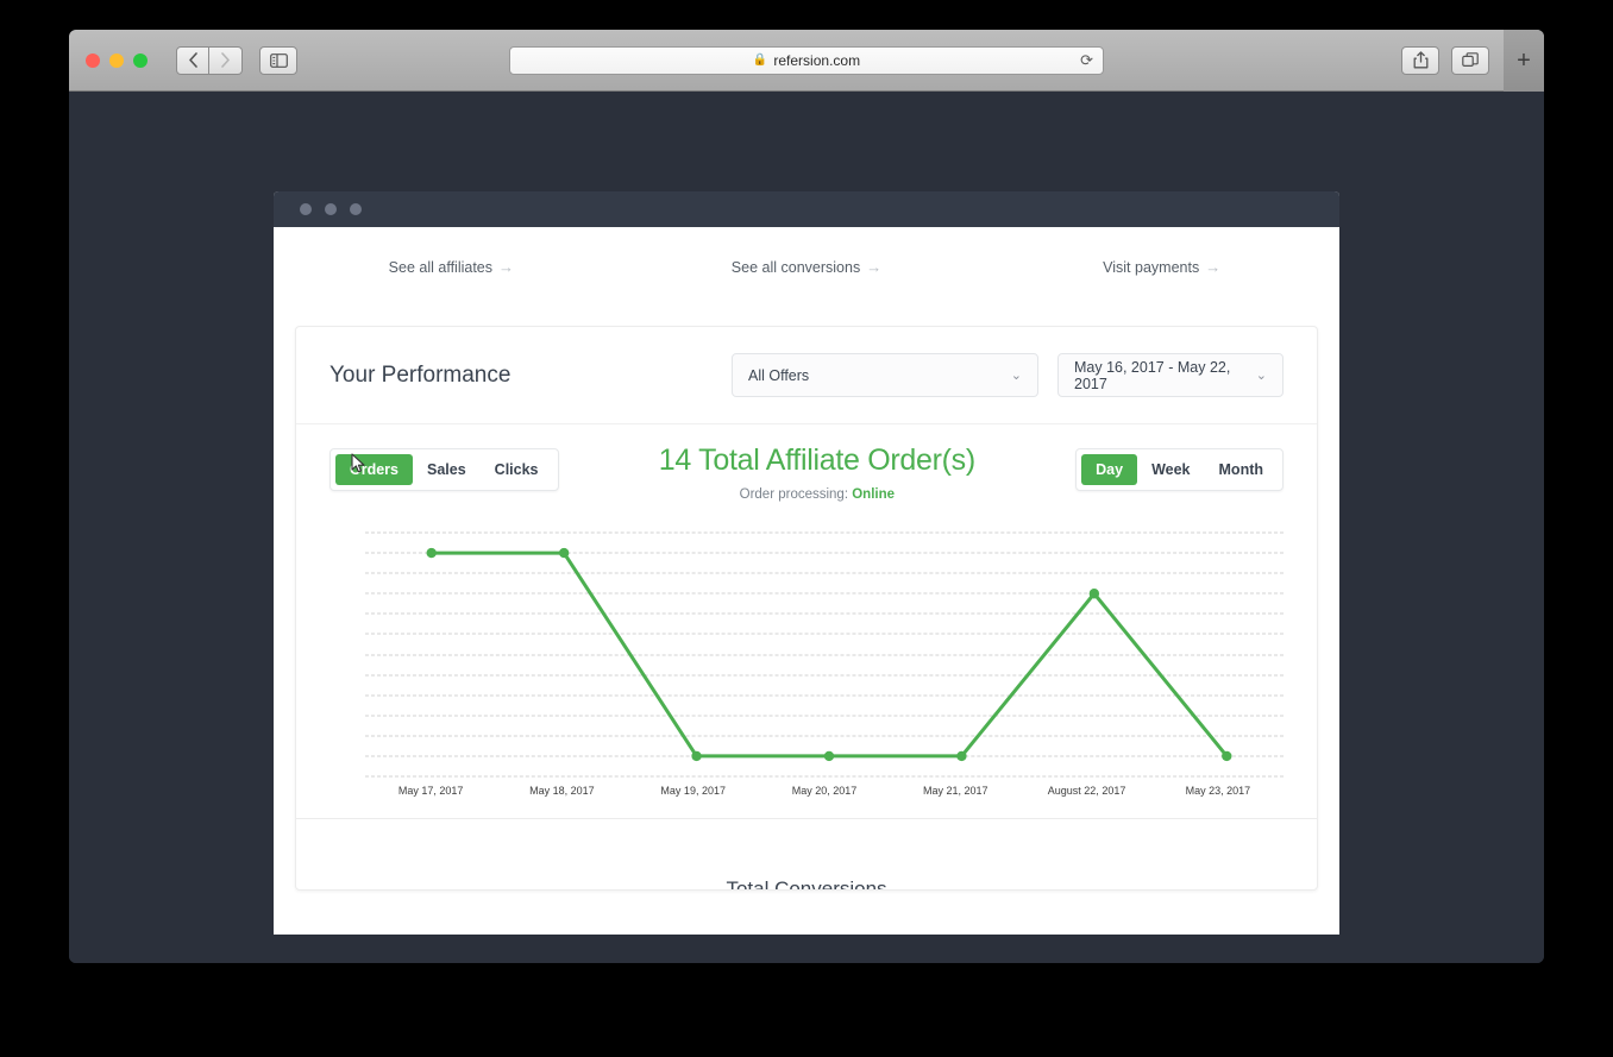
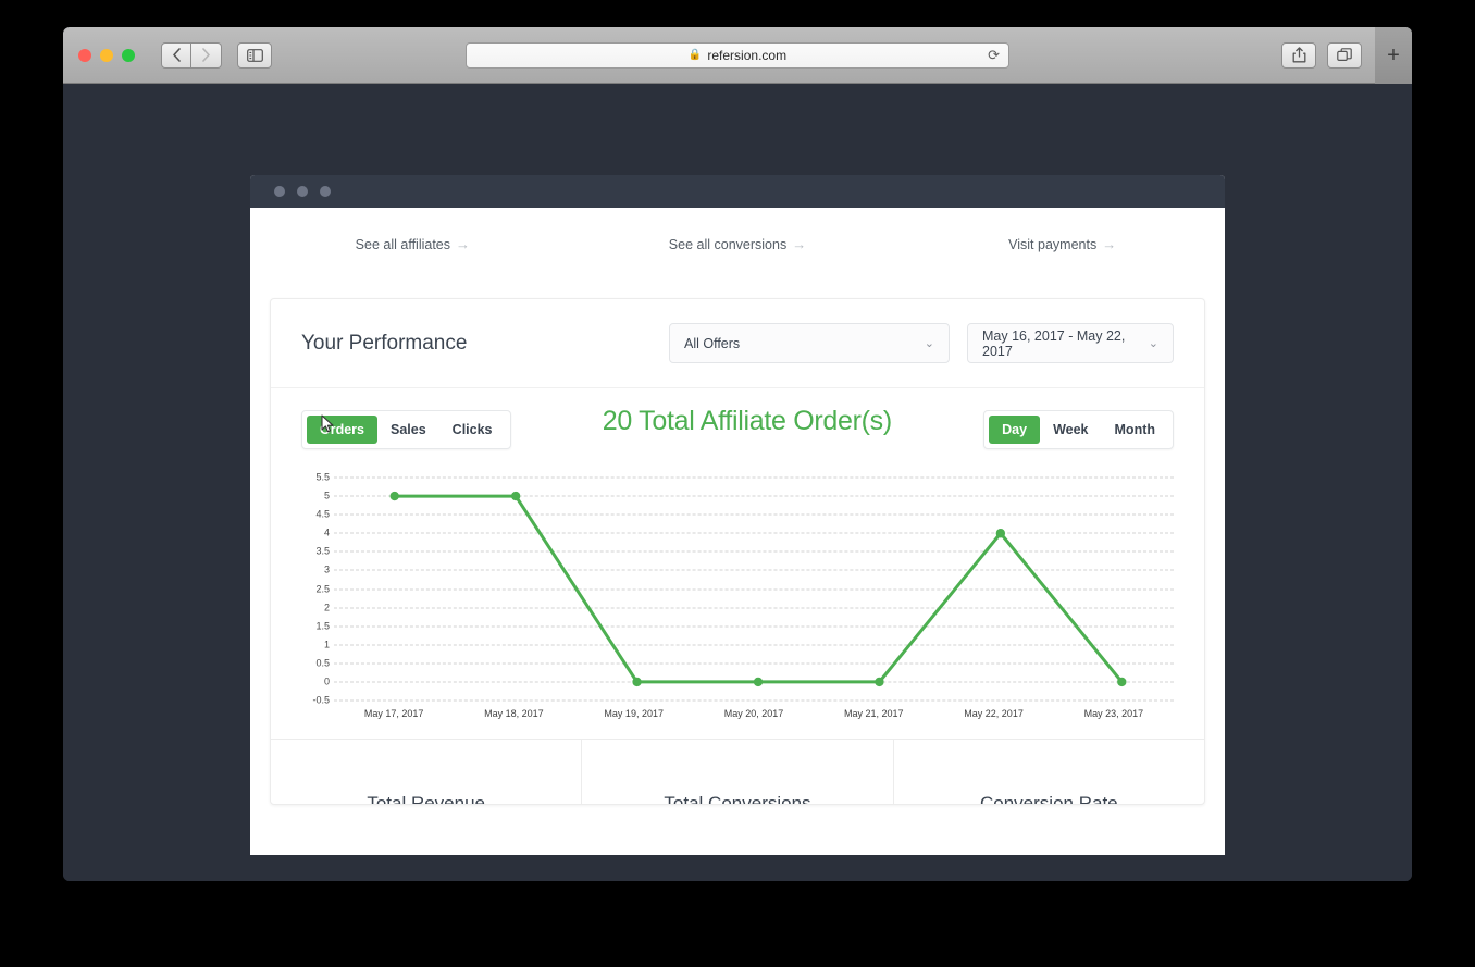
  🔒
  refersion.com
  ⟳
  +
  See all affiliates →
  See all conversions →
  Visit payments →
  Your Performance
  All Offers
  ⌄
  May 16, 2017 - May 22, 2017
  ⌄
  Orders
  Sales
  Clicks
- 14 Total Affiliate Order(s)
+ 20 Total Affiliate Order(s)
- Order processing: Online
  Day
  Week
  Month
+ 5.5
+ 5
+ 4.5
+ 4
+ 3.5
+ 3
+ 2.5
+ 2
+ 1.5
+ 1
+ 0.5
+ 0
+ -0.5
  May 17, 2017
  May 18, 2017
  May 19, 2017
  May 20, 2017
  May 21, 2017
- August 22, 2017
+ May 22, 2017
  May 23, 2017
+ Total Revenue
  Total Conversions
+ Conversion Rate
